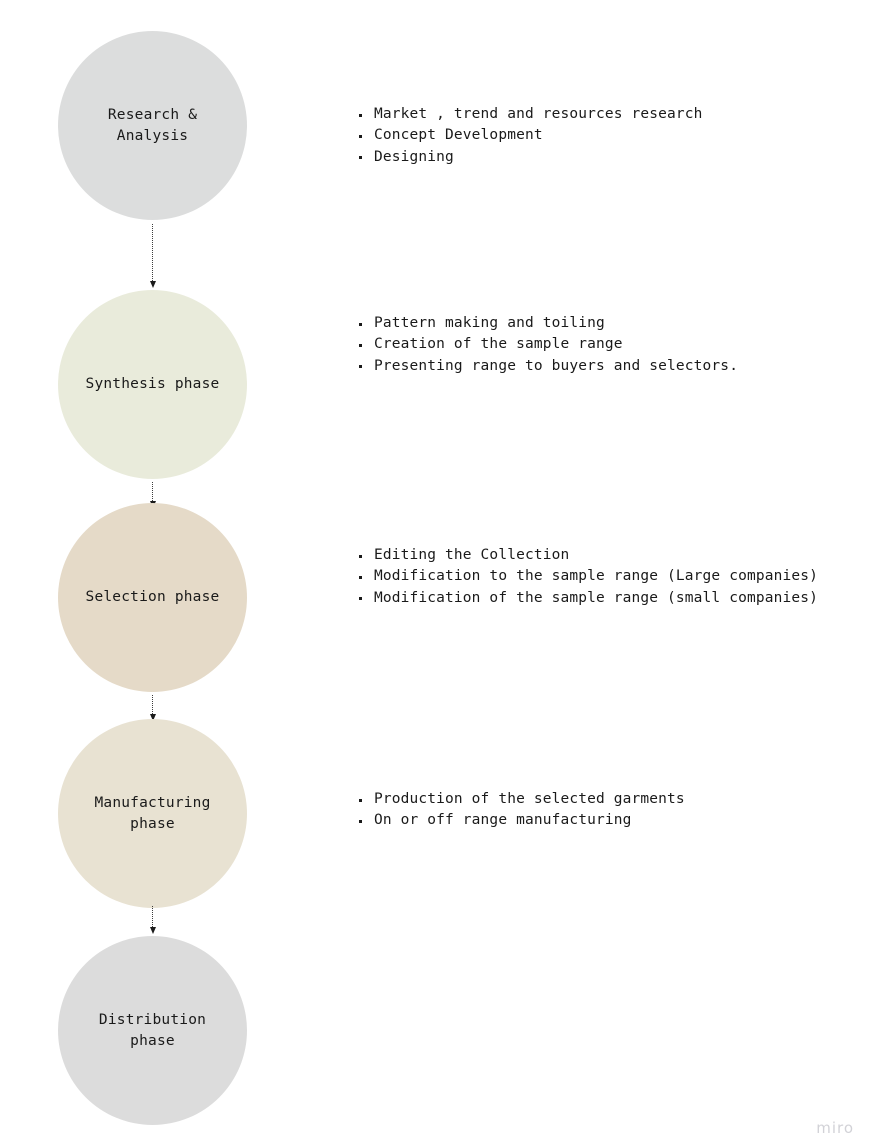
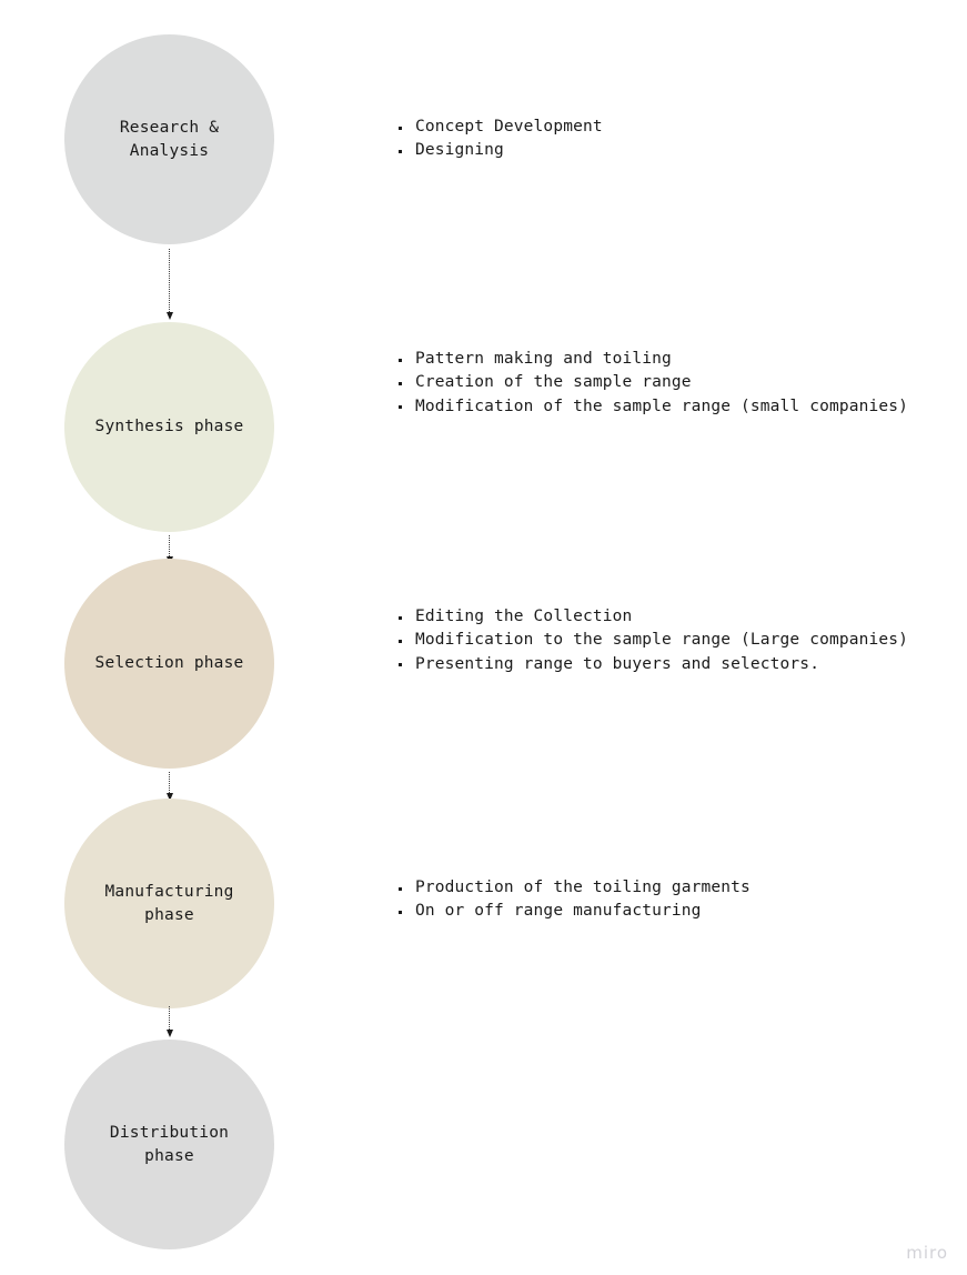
  Research &
  Analysis
- Market , trend and resources research
  Concept Development
  Designing
  Synthesis phase
  Pattern making and toiling
  Creation of the sample range
- Presenting range to buyers and selectors.
+ Modification of the sample range (small companies)
  Selection phase
  Editing the Collection
  Modification to the sample range (Large companies)
- Modification of the sample range (small companies)
+ Presenting range to buyers and selectors.
  Manufacturing
  phase
- Production of the selected garments
+ Production of the toiling garments
  On or off range manufacturing
  Distribution
  phase
  miro
